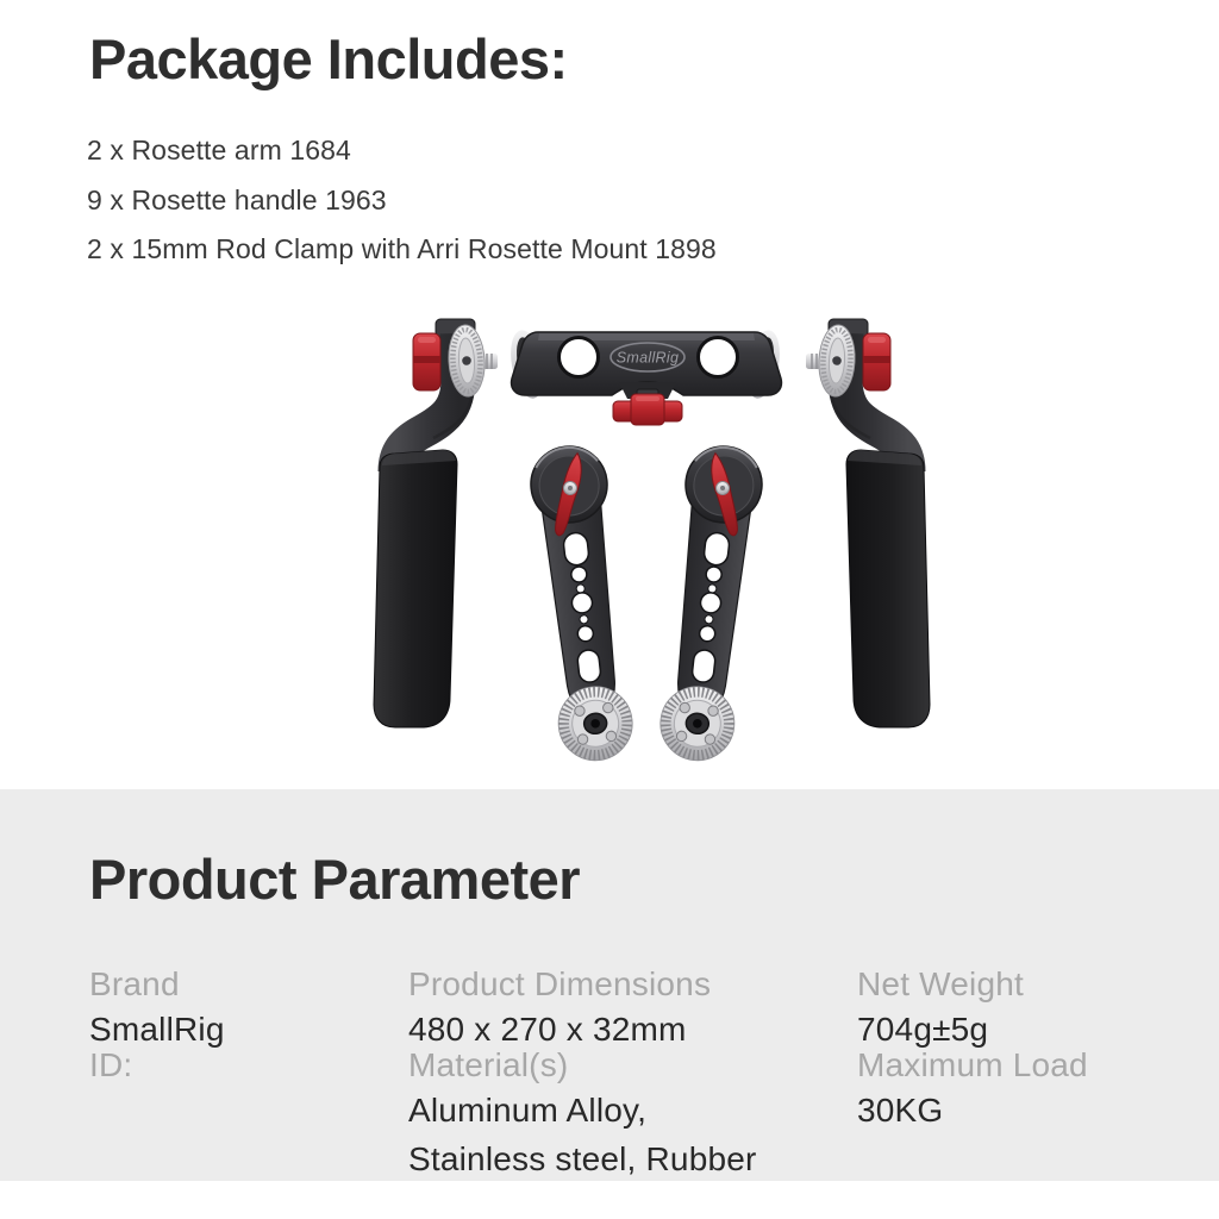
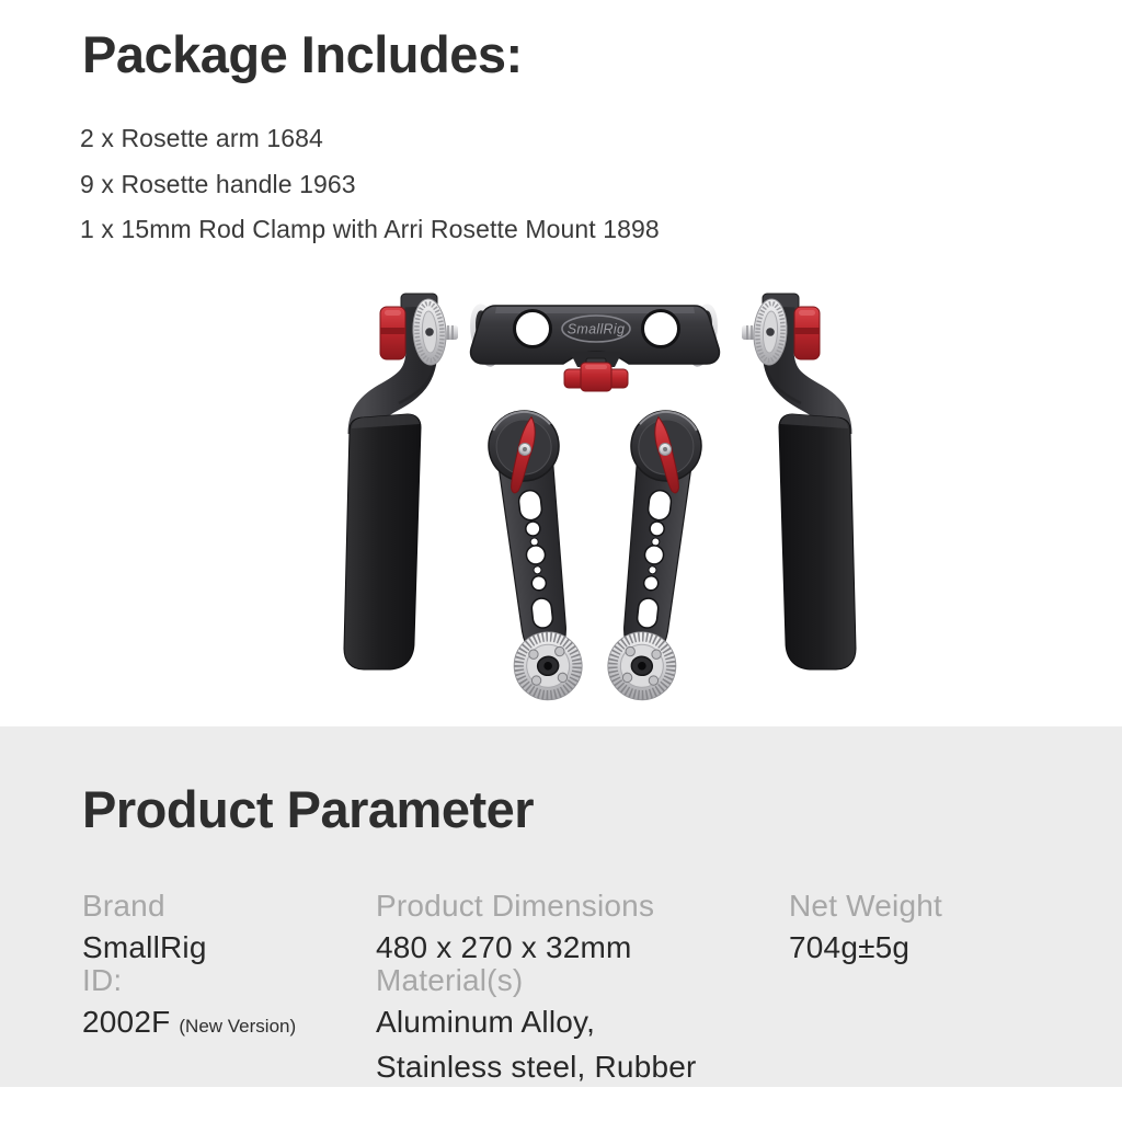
  Package Includes:
  2 x Rosette arm 1684
  9 x Rosette handle 1963
- 2 x 15mm Rod Clamp with Arri Rosette Mount 1898
+ 1 x 15mm Rod Clamp with Arri Rosette Mount 1898
  SmallRig
  Product Parameter
  Brand
  SmallRig
  Product Dimensions
  480 x 270 x 32mm
  Net Weight
  704g±5g
  ID:
+ 2002F (New Version)
  Material(s)
  Aluminum Alloy,
  Stainless steel, Rubber
- Maximum Load
- 30KG
